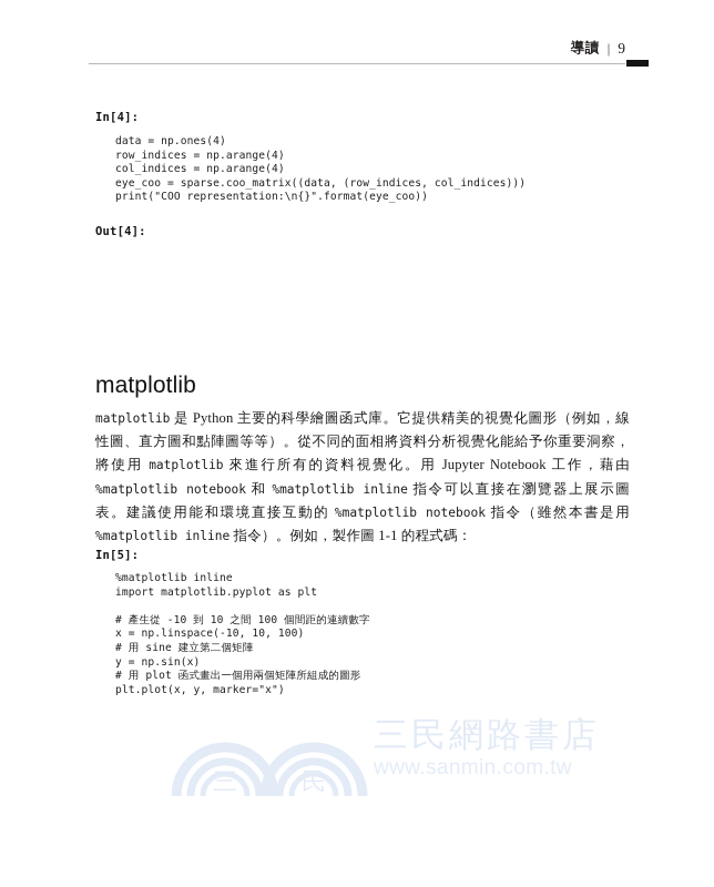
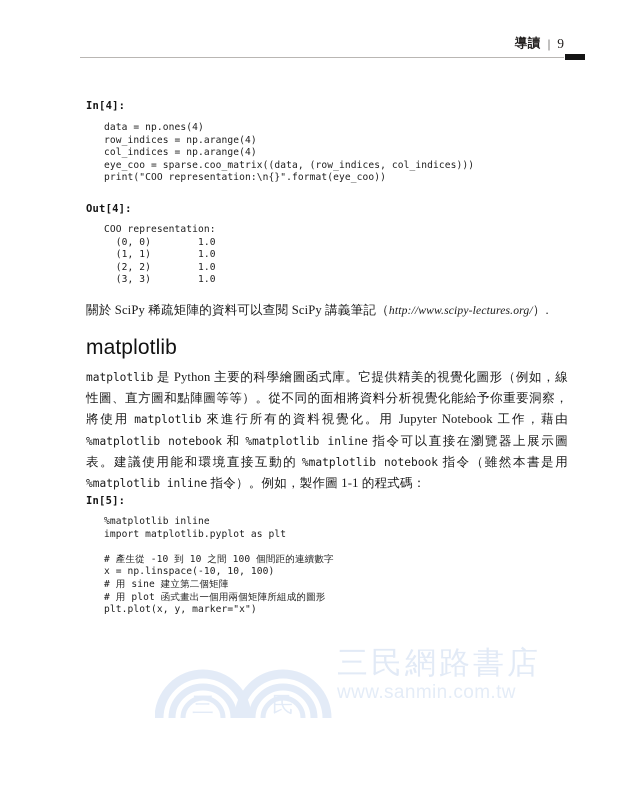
  導讀
  |
  9
  In[4]:
  data = np.ones(4)
  row_indices = np.arange(4)
  col_indices = np.arange(4)
  eye_coo = sparse.coo_matrix((data, (row_indices, col_indices)))
  print("COO representation:\n{}".format(eye_coo))
  Out[4]:
+ COO representation:
+ (0, 0) 1.0
+ (1, 1) 1.0
+ (2, 2) 1.0
+ (3, 3) 1.0
+ 關於 SciPy 稀疏矩陣的資料可以查閱 SciPy 講義筆記（http://www.scipy-lectures.org/）.
  matplotlib
  matplotlib 是 Python 主要的科學繪圖函式庫。它提供精美的視覺化圖形（例如，線性圖、直方圖和點陣圖等等）。從不同的面相將資料分析視覺化能給予你重要洞察，將使用 matplotlib 來進行所有的資料視覺化。用 Jupyter Notebook 工作，藉由 %matplotlib notebook 和 %matplotlib inline 指令可以直接在瀏覽器上展示圖表。建議使用能和環境直接互動的 %matplotlib notebook 指令（雖然本書是用 %matplotlib inline 指令）。例如，製作圖 1-1 的程式碼：
  In[5]:
  %matplotlib inline
  import matplotlib.pyplot as plt
  # 產生從 -10 到 10 之間 100 個間距的連續數字
  x = np.linspace(-10, 10, 100)
  # 用 sine 建立第二個矩陣
- y = np.sin(x)
  # 用 plot 函式畫出一個用兩個矩陣所組成的圖形
  plt.plot(x, y, marker="x")
  三
  民
  三民網路書店
  www.sanmin.com.tw
